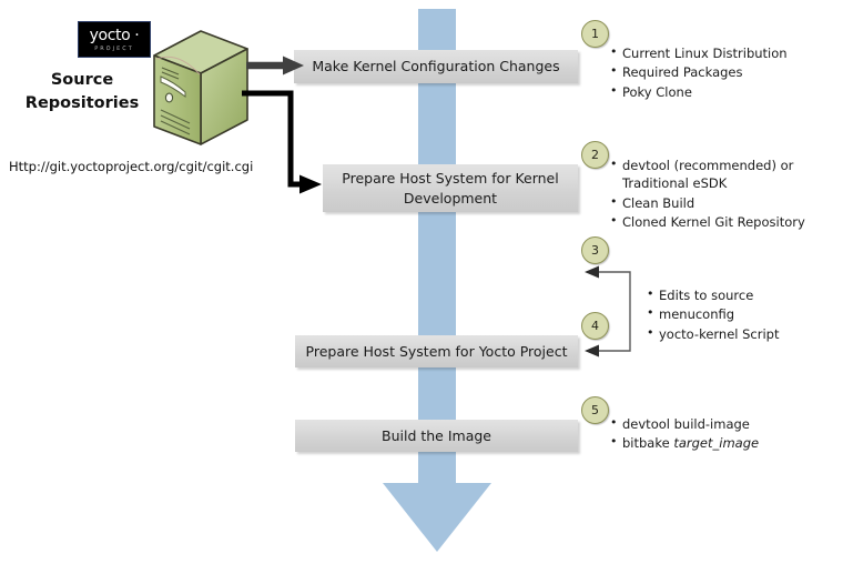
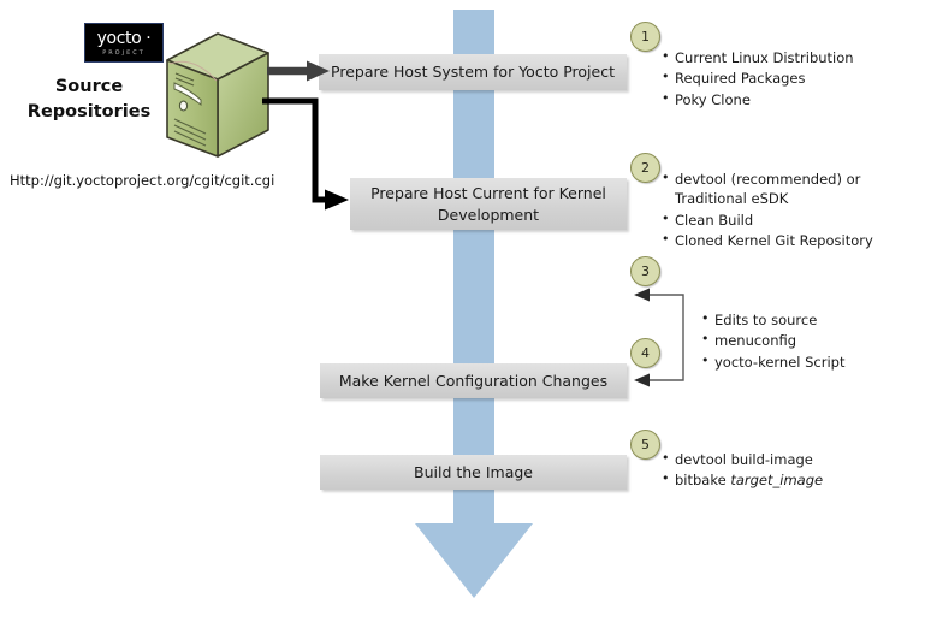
  yocto ·
  Source
  Repositories
  Http://git.yoctoproject.org/cgit/cgit.cgi
- Make Kernel Configuration Changes
+ Prepare Host System for Yocto Project
  1
  Current Linux Distribution
  Required Packages
  Poky Clone
- Prepare Host System for Kernel
+ Prepare Host Current for Kernel
  Development
  2
  devtool (recommended) or Traditional eSDK
  Clean Build
  Cloned Kernel Git Repository
  3
- Prepare Host System for Yocto Project
+ Make Kernel Configuration Changes
  4
  Edits to source
  menuconfig
  yocto-kernel Script
  Build the Image
  5
  devtool build-image
  bitbake target_image
